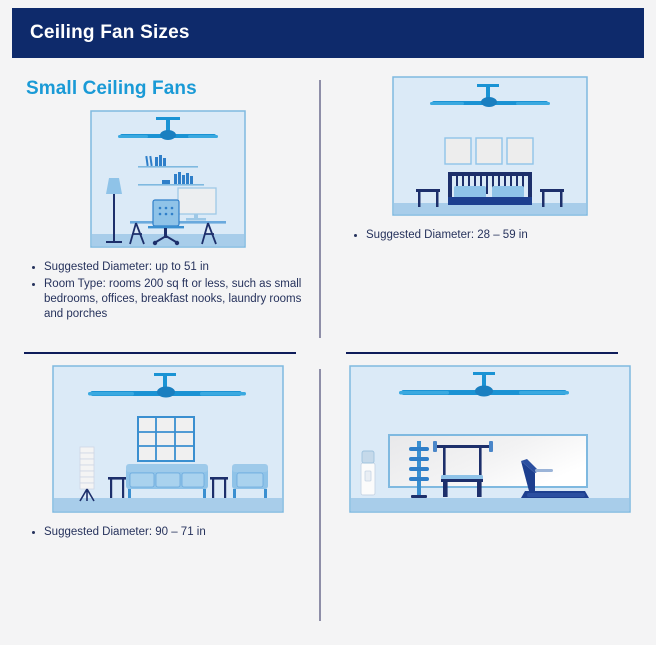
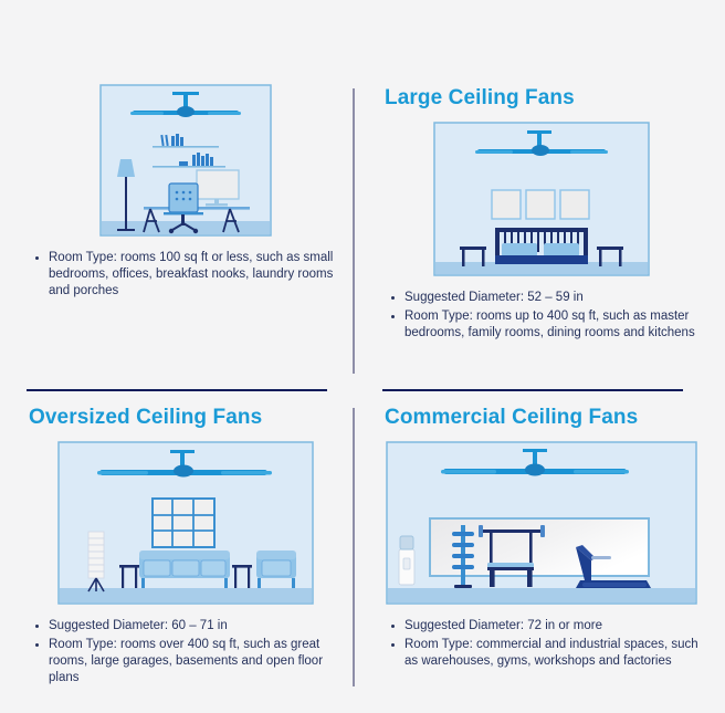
- Ceiling Fan Sizes
- Small Ceiling Fans
- Suggested Diameter: up to 51 in
- Room Type: rooms 200 sq ft or less, such as small bedrooms, offices, breakfast nooks, laundry rooms and porches
+ Room Type: rooms 100 sq ft or less, such as small bedrooms, offices, breakfast nooks, laundry rooms and porches
+ Large Ceiling Fans
- Suggested Diameter: 28 – 59 in
+ Suggested Diameter: 52 – 59 in
+ Room Type: rooms up to 400 sq ft, such as master bedrooms, family rooms, dining rooms and kitchens
+ Oversized Ceiling Fans
- Suggested Diameter: 90 – 71 in
+ Suggested Diameter: 60 – 71 in
+ Room Type: rooms over 400 sq ft, such as great rooms, large garages, basements and open floor plans
+ Commercial Ceiling Fans
+ Suggested Diameter: 72 in or more
+ Room Type: commercial and industrial spaces, such as warehouses, gyms, workshops and factories
